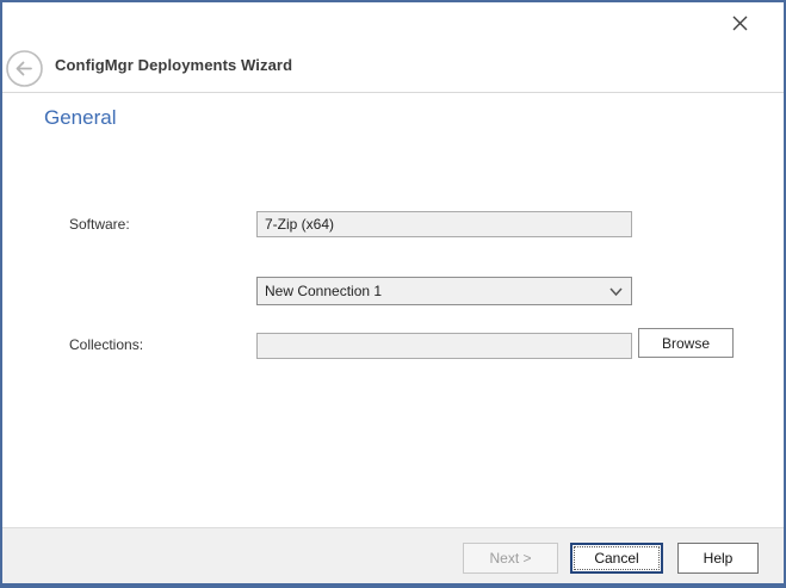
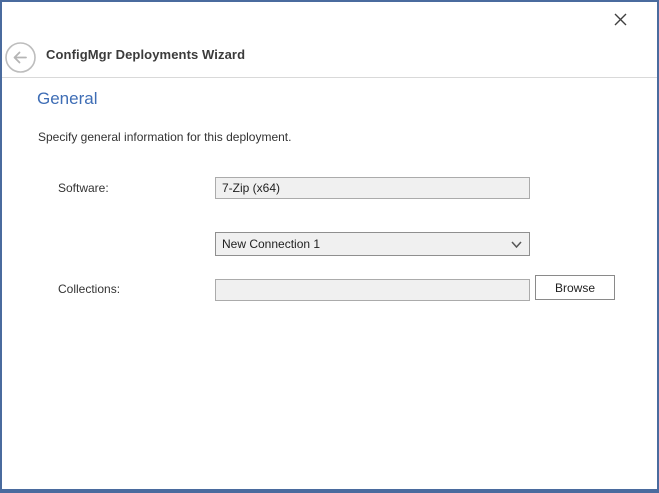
  ConfigMgr Deployments Wizard
  General
+ Specify general information for this deployment.
  Software:
  7-Zip (x64)
  New Connection 1
  Collections:
  Browse
- Next >
- Cancel
- Help
